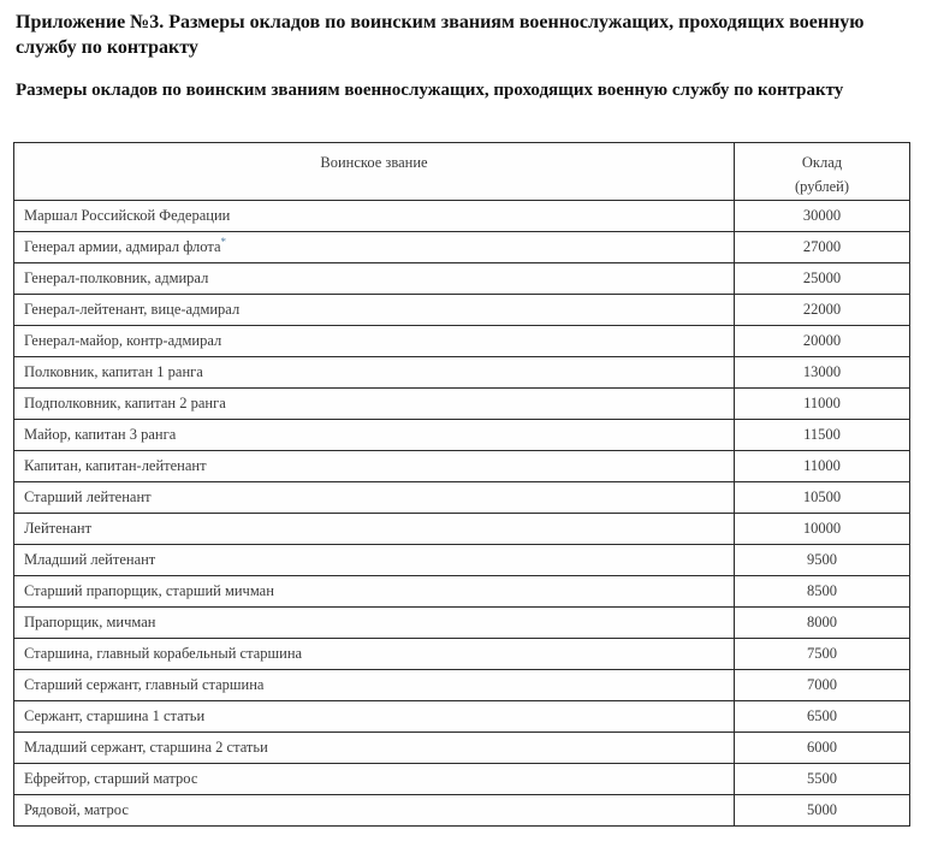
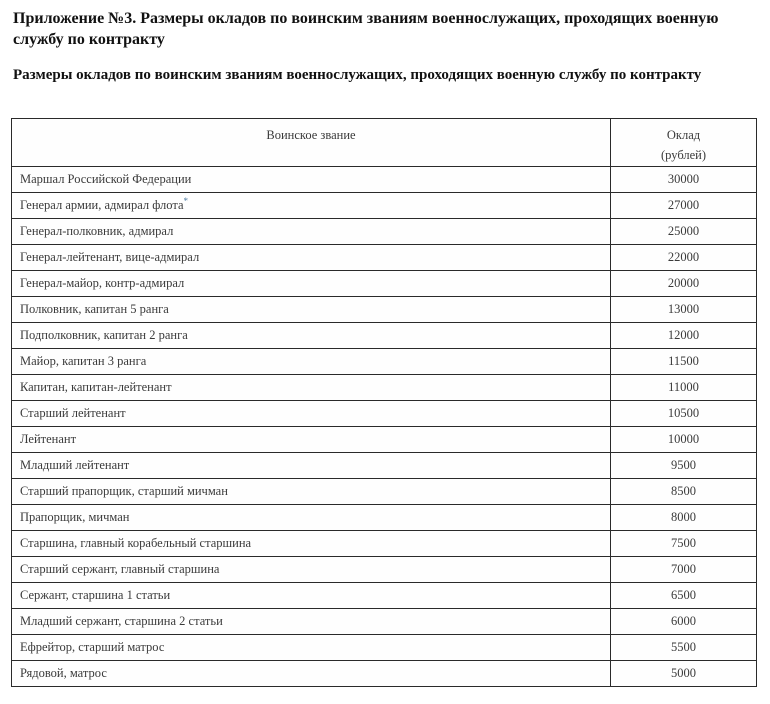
  Приложение №3. Размеры окладов по воинским званиям военнослужащих, проходящих военную службу по контракту
  Размеры окладов по воинским званиям военнослужащих, проходящих военную службу по контракту
  Воинское звание	Оклад (рублей)
  Маршал Российской Федерации	30000
  Генерал армии, адмирал флота*	27000
  Генерал-полковник, адмирал	25000
  Генерал-лейтенант, вице-адмирал	22000
  Генерал-майор, контр-адмирал	20000
- Полковник, капитан 1 ранга	13000
+ Полковник, капитан 5 ранга	13000
- Подполковник, капитан 2 ранга	11000
+ Подполковник, капитан 2 ранга	12000
  Майор, капитан 3 ранга	11500
  Капитан, капитан-лейтенант	11000
  Старший лейтенант	10500
  Лейтенант	10000
  Младший лейтенант	9500
  Старший прапорщик, старший мичман	8500
  Прапорщик, мичман	8000
  Старшина, главный корабельный старшина	7500
  Старший сержант, главный старшина	7000
  Сержант, старшина 1 статьи	6500
  Младший сержант, старшина 2 статьи	6000
  Ефрейтор, старший матрос	5500
  Рядовой, матрос	5000
